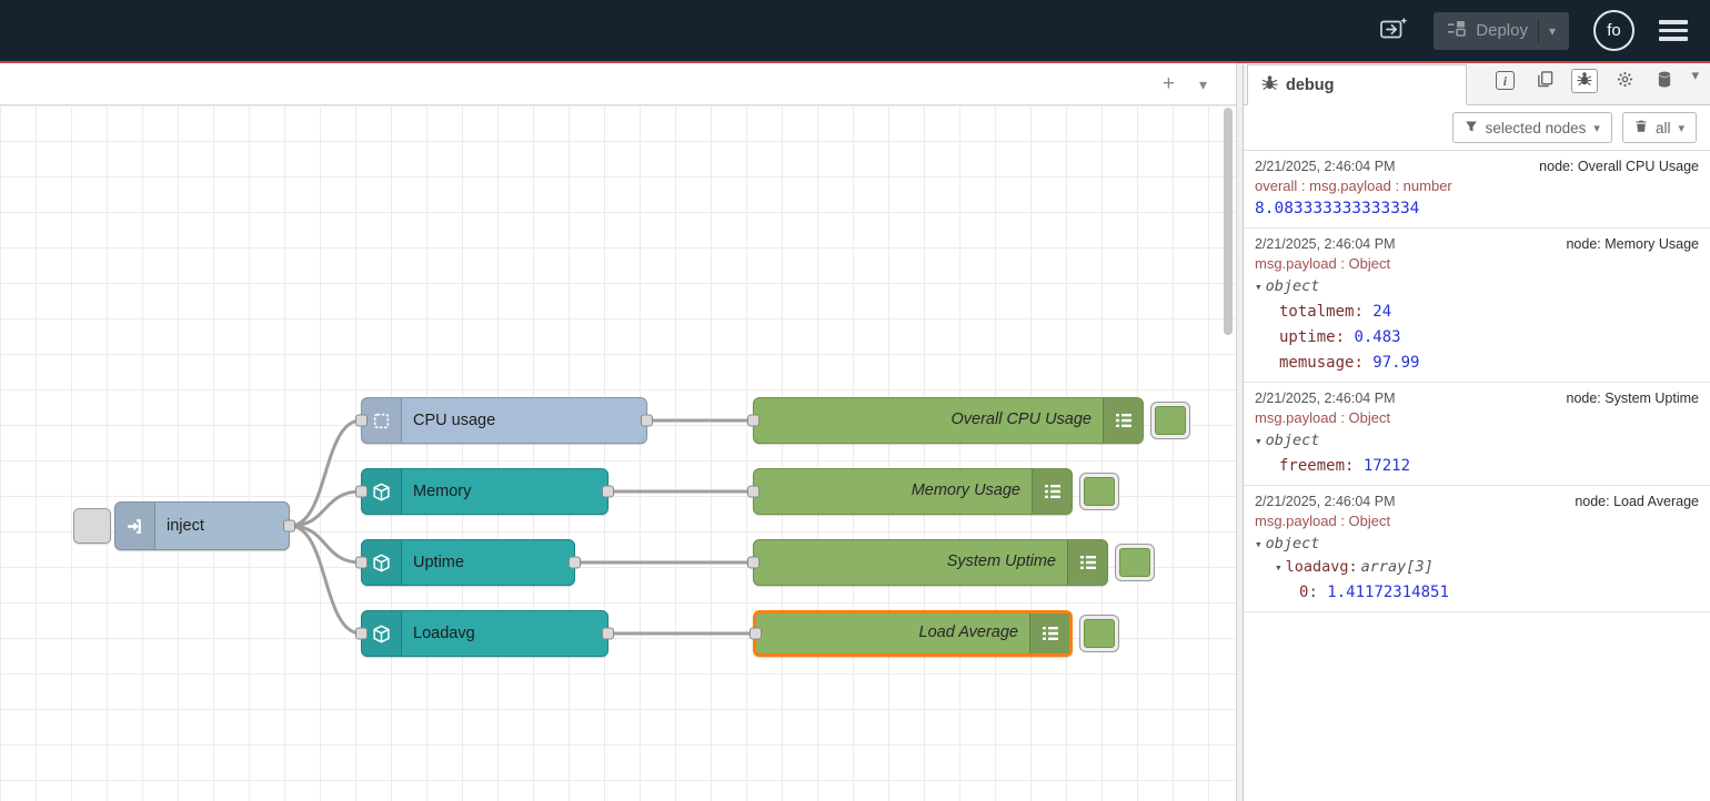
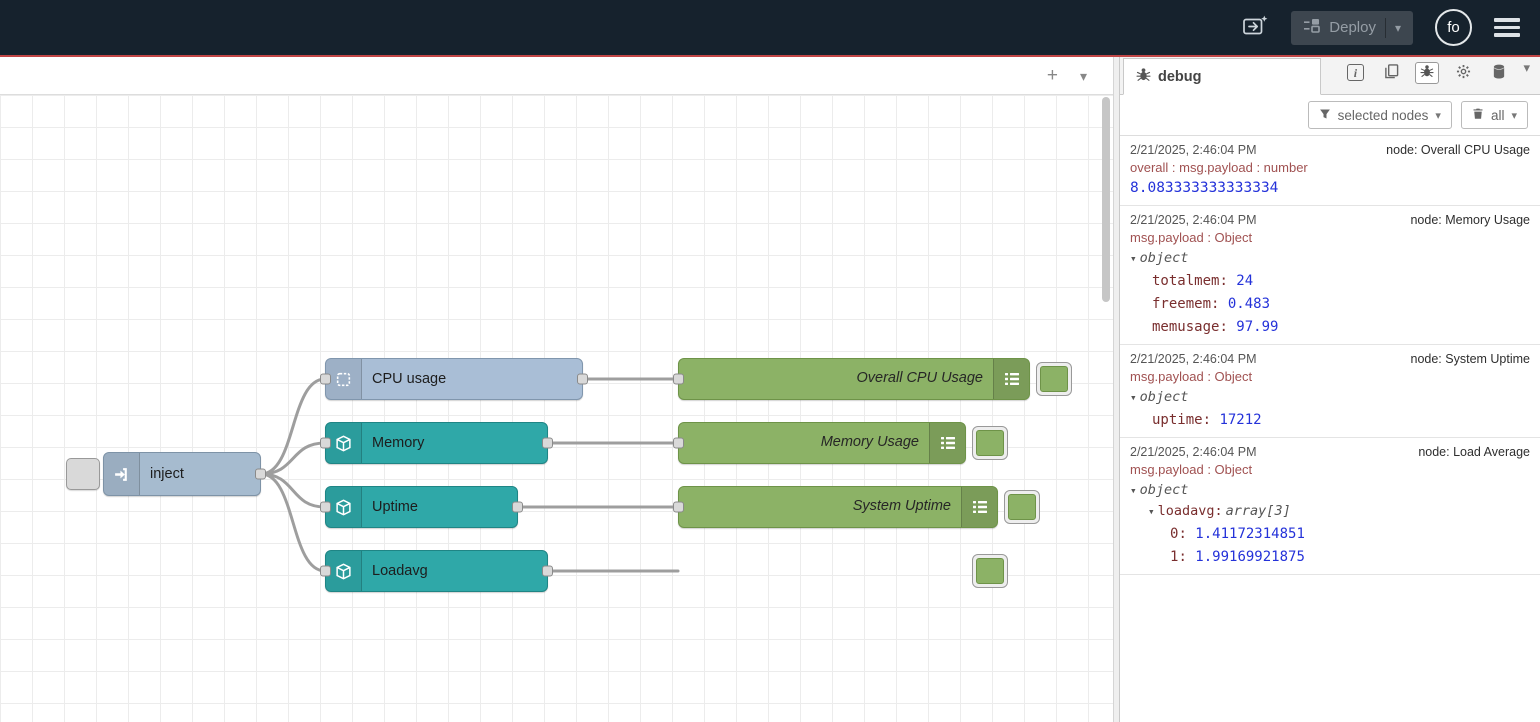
  Deploy
  ▾
  fo
  +
  ▾
  inject
  CPU usage
  Memory
  Uptime
  Loadavg
  Overall CPU Usage
  Memory Usage
  System Uptime
- Load Average
  debug
  i
  ▾
  selected nodes
  ▾
  all
  ▾
  2/21/2025, 2:46:04 PM
  node: Overall CPU Usage
  overall : msg.payload : number
  8.083333333333334
  2/21/2025, 2:46:04 PM
  node: Memory Usage
  msg.payload : Object
  ▾
  object
  totalmem 24
- uptime 0.483
+ freemem 0.483
  memusage 97.99
  2/21/2025, 2:46:04 PM
  node: System Uptime
  msg.payload : Object
  ▾
  object
- freemem 17212
+ uptime 17212
  2/21/2025, 2:46:04 PM
  node: Load Average
  msg.payload : Object
  ▾
  object
  ▾
  loadavg
  array[3]
  0 1.41172314851
+ 1 1.99169921875
